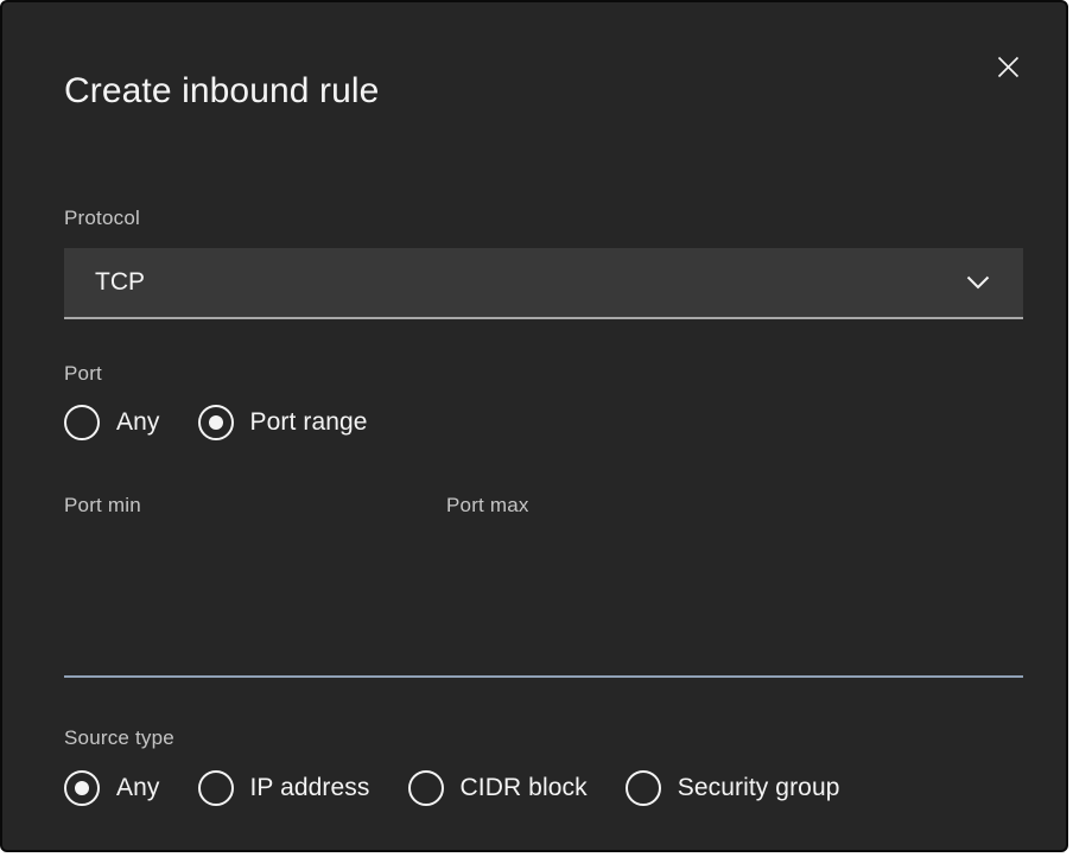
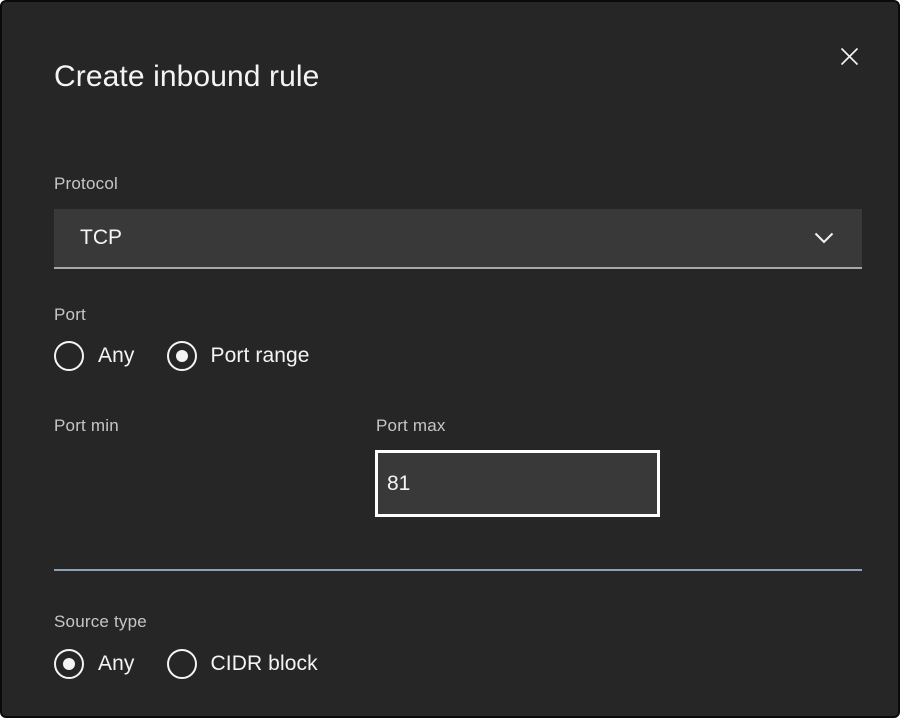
  Create inbound rule
  Protocol
  TCP
  Port
  Any
  Port range
  Port min
  Port max
+ 81
  Source type
  Any
- IP address
  CIDR block
- Security group
